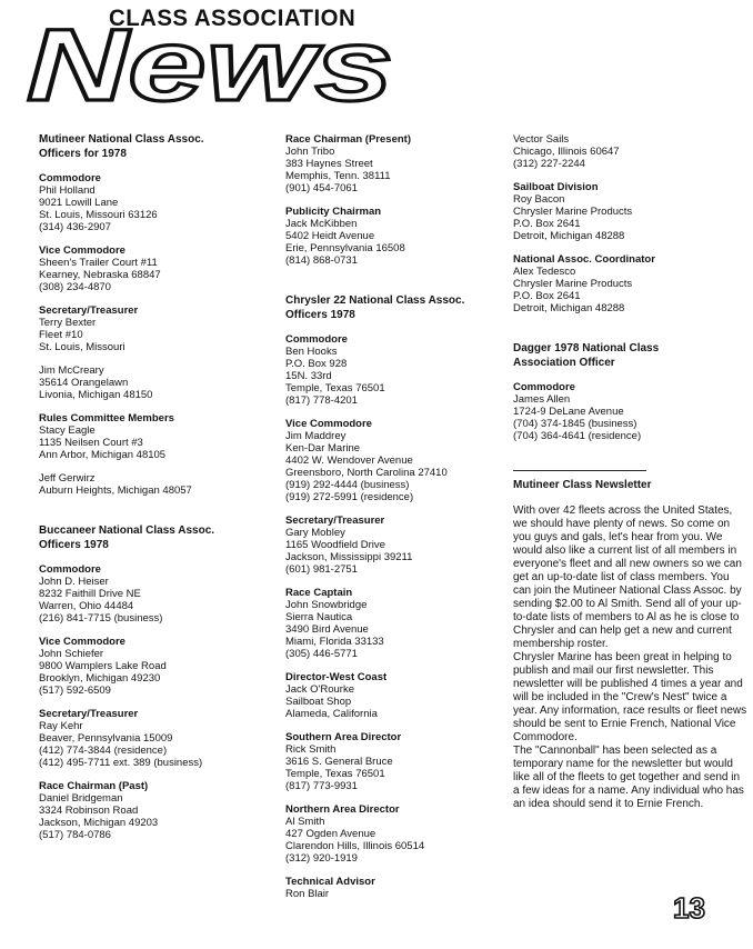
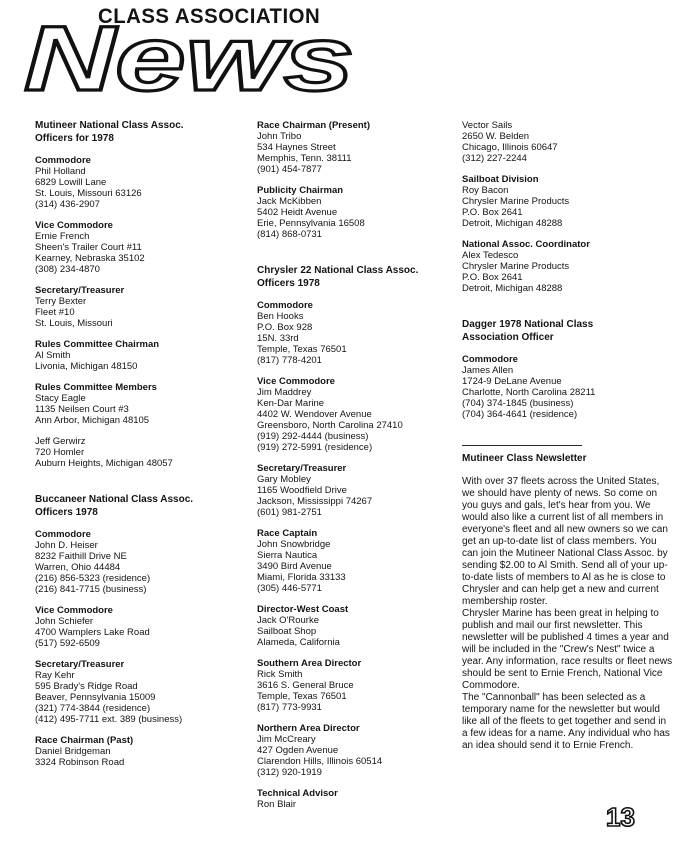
  CLASS ASSOCIATION
  News
  Mutineer National Class Assoc.
  Officers for 1978
  Commodore
  Phil Holland
- 9021 Lowill Lane
+ 6829 Lowill Lane
  St. Louis, Missouri 63126
  (314) 436-2907
  Vice Commodore
+ Ernie French
  Sheen's Trailer Court #11
- Kearney, Nebraska 68847
+ Kearney, Nebraska 35102
  (308) 234-4870
  Secretary/Treasurer
  Terry Bexter
  Fleet #10
  St. Louis, Missouri
+ Rules Committee Chairman
- Jim McCreary
+ Al Smith
- 35614 Orangelawn
  Livonia, Michigan 48150
  Rules Committee Members
  Stacy Eagle
  1135 Neilsen Court #3
  Ann Arbor, Michigan 48105
  Jeff Gerwirz
+ 720 Homler
  Auburn Heights, Michigan 48057
  Buccaneer National Class Assoc.
  Officers 1978
  Commodore
  John D. Heiser
  8232 Faithill Drive NE
  Warren, Ohio 44484
+ (216) 856-5323 (residence)
  (216) 841-7715 (business)
  Vice Commodore
  John Schiefer
- 9800 Wamplers Lake Road
+ 4700 Wamplers Lake Road
- Brooklyn, Michigan 49230
  (517) 592-6509
  Secretary/Treasurer
  Ray Kehr
+ 595 Brady's Ridge Road
  Beaver, Pennsylvania 15009
- (412) 774-3844 (residence)
+ (321) 774-3844 (residence)
  (412) 495-7711 ext. 389 (business)
  Race Chairman (Past)
  Daniel Bridgeman
  3324 Robinson Road
- Jackson, Michigan 49203
- (517) 784-0786
  Race Chairman (Present)
  John Tribo
- 383 Haynes Street
+ 534 Haynes Street
  Memphis, Tenn. 38111
- (901) 454-7061
+ (901) 454-7877
  Publicity Chairman
  Jack McKibben
  5402 Heidt Avenue
  Erie, Pennsylvania 16508
  (814) 868-0731
  Chrysler 22 National Class Assoc.
  Officers 1978
  Commodore
  Ben Hooks
  P.O. Box 928
  15N. 33rd
  Temple, Texas 76501
  (817) 778-4201
  Vice Commodore
  Jim Maddrey
  Ken-Dar Marine
  4402 W. Wendover Avenue
  Greensboro, North Carolina 27410
  (919) 292-4444 (business)
  (919) 272-5991 (residence)
  Secretary/Treasurer
  Gary Mobley
  1165 Woodfield Drive
- Jackson, Mississippi 39211
+ Jackson, Mississippi 74267
  (601) 981-2751
  Race Captain
  John Snowbridge
  Sierra Nautica
  3490 Bird Avenue
  Miami, Florida 33133
  (305) 446-5771
  Director-West Coast
  Jack O'Rourke
  Sailboat Shop
  Alameda, California
  Southern Area Director
  Rick Smith
  3616 S. General Bruce
  Temple, Texas 76501
  (817) 773-9931
  Northern Area Director
- Al Smith
+ Jim McCreary
  427 Ogden Avenue
  Clarendon Hills, Illinois 60514
  (312) 920-1919
  Technical Advisor
  Ron Blair
  Vector Sails
+ 2650 W. Belden
  Chicago, Illinois 60647
  (312) 227-2244
  Sailboat Division
  Roy Bacon
  Chrysler Marine Products
  P.O. Box 2641
  Detroit, Michigan 48288
  National Assoc. Coordinator
  Alex Tedesco
  Chrysler Marine Products
  P.O. Box 2641
  Detroit, Michigan 48288
  Dagger 1978 National Class
  Association Officer
  Commodore
  James Allen
  1724-9 DeLane Avenue
+ Charlotte, North Carolina 28211
  (704) 374-1845 (business)
  (704) 364-4641 (residence)
  Mutineer Class Newsletter
- With over 42 fleets across the United States, we should have plenty of news. So come on you guys and gals, let's hear from you. We would also like a current list of all members in everyone's fleet and all new owners so we can get an up-to-date list of class members. You can join the Mutineer National Class Assoc. by sending $2.00 to Al Smith. Send all of your up-to-date lists of members to Al as he is close to Chrysler and can help get a new and current membership roster.
+ With over 37 fleets across the United States, we should have plenty of news. So come on you guys and gals, let's hear from you. We would also like a current list of all members in everyone's fleet and all new owners so we can get an up-to-date list of class members. You can join the Mutineer National Class Assoc. by sending $2.00 to Al Smith. Send all of your up-to-date lists of members to Al as he is close to Chrysler and can help get a new and current membership roster.
  Chrysler Marine has been great in helping to publish and mail our first newsletter. This newsletter will be published 4 times a year and will be included in the "Crew's Nest" twice a year. Any information, race results or fleet news should be sent to Ernie French, National Vice Commodore.
  The "Cannonball" has been selected as a temporary name for the newsletter but would like all of the fleets to get together and send in a few ideas for a name. Any individual who has an idea should send it to Ernie French.
  13
